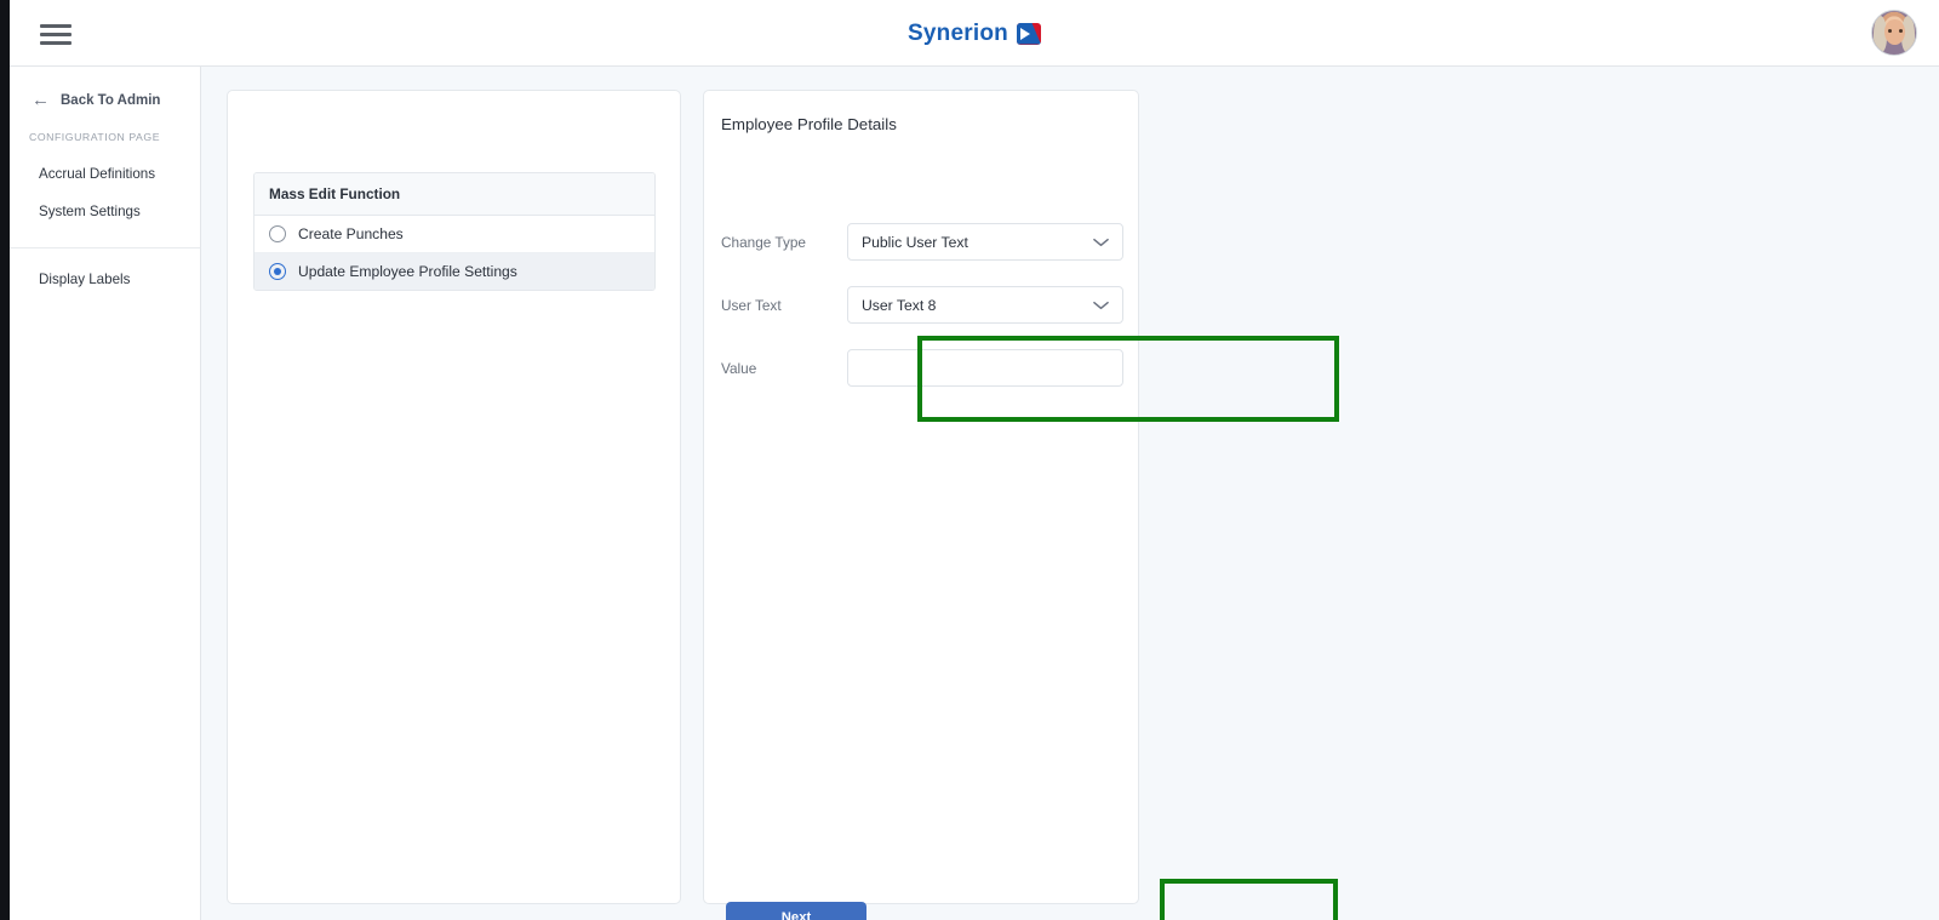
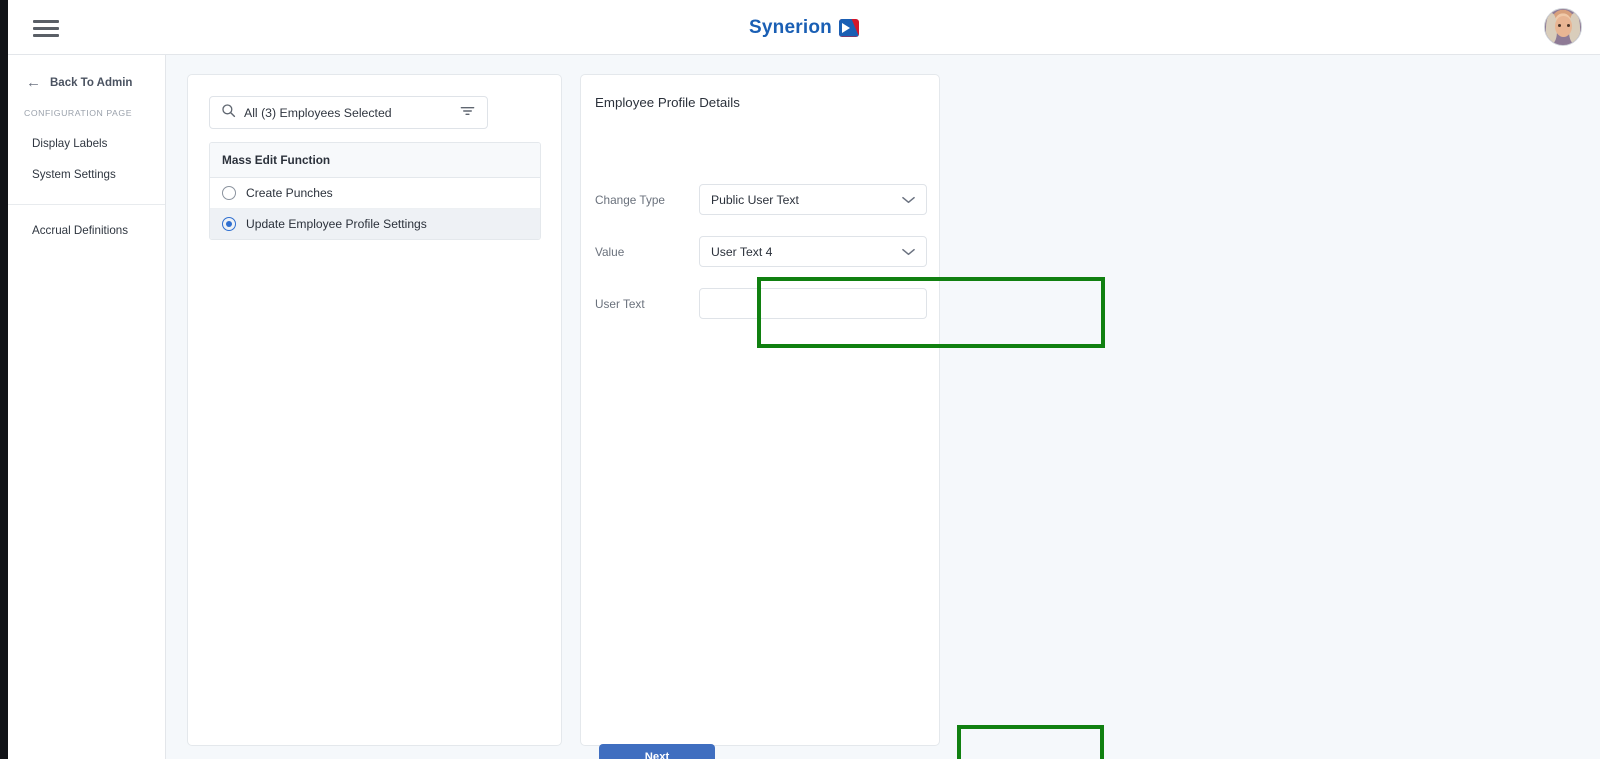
  Synerion
  ←
  Back To Admin
  CONFIGURATION PAGE
- Accrual Definitions
+ Display Labels
  System Settings
- Display Labels
+ Accrual Definitions
+ All (3) Employees Selected
  Mass Edit Function
  Create Punches
  Update Employee Profile Settings
  Employee Profile Details
  Change Type
  Public User Text
- User Text
+ Value
- User Text 8
+ User Text 4
- Value
+ User Text
  Next
